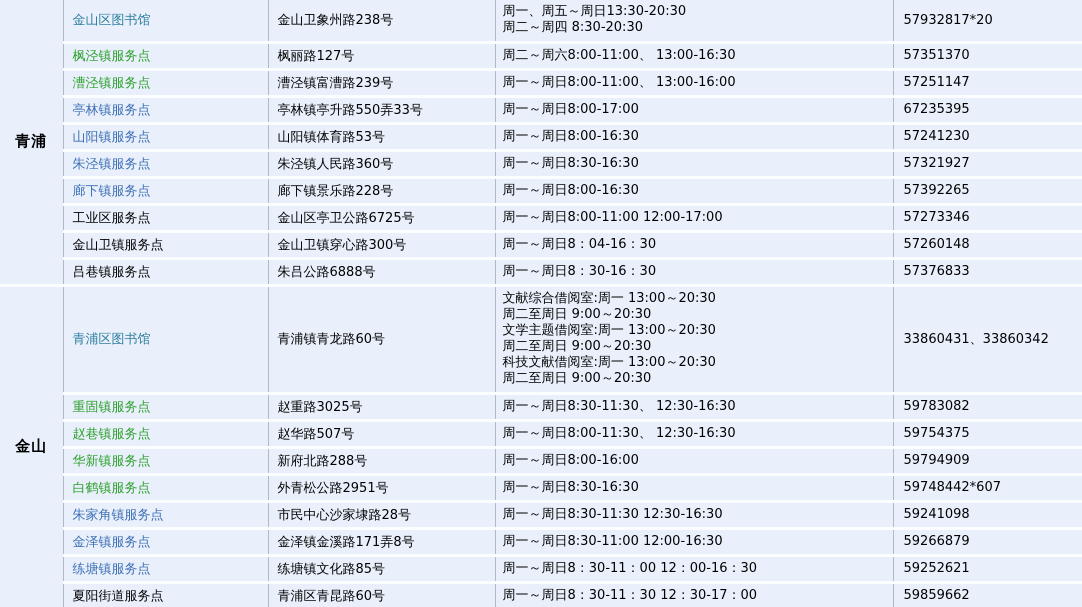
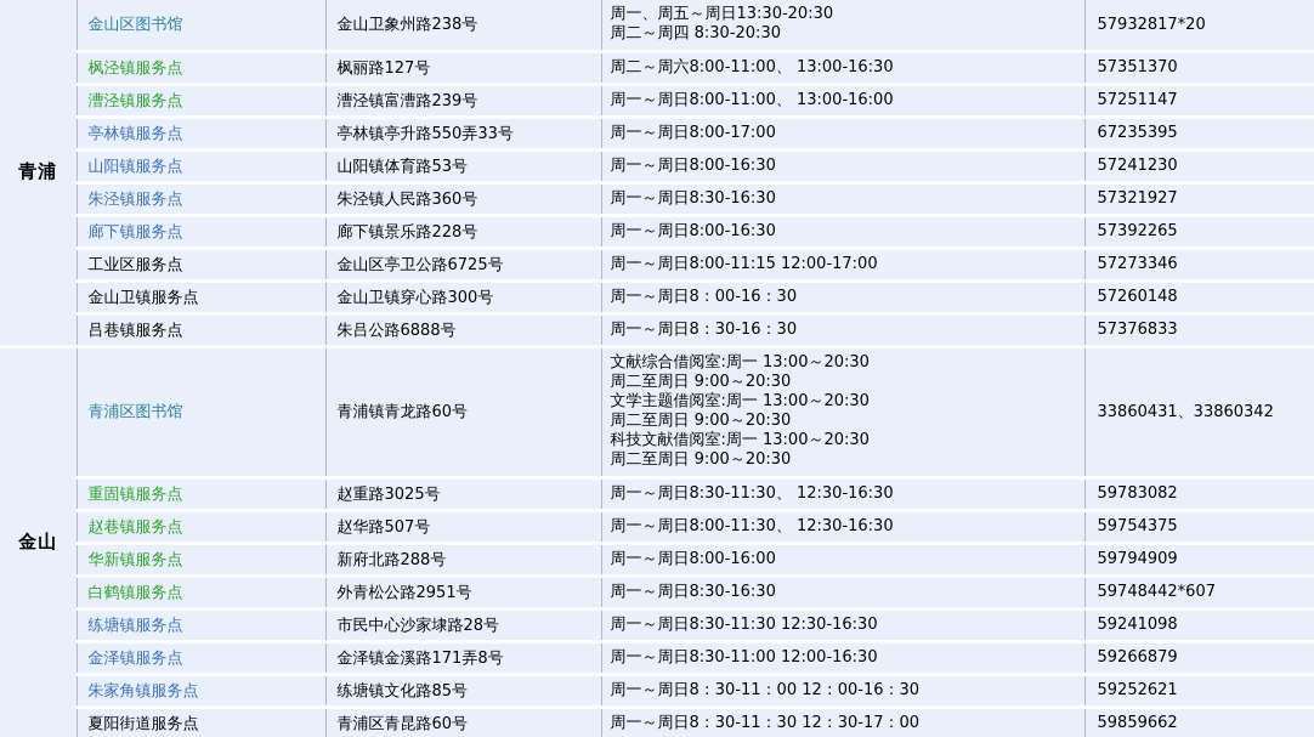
  青浦	金山区图书馆	金山卫象州路238号	周一、周五～周日13:30-20:30周二～周四 8:30-20:30	57932817*20
  枫泾镇服务点	枫丽路127号	周二～周六8:00-11:00、 13:00-16:30	57351370
  漕泾镇服务点	漕泾镇富漕路239号	周一～周日8:00-11:00、 13:00-16:00	57251147
  亭林镇服务点	亭林镇亭升路550弄33号	周一～周日8:00-17:00	67235395
  山阳镇服务点	山阳镇体育路53号	周一～周日8:00-16:30	57241230
  朱泾镇服务点	朱泾镇人民路360号	周一～周日8:30-16:30	57321927
  廊下镇服务点	廊下镇景乐路228号	周一～周日8:00-16:30	57392265
- 工业区服务点	金山区亭卫公路6725号	周一～周日8:00-11:00 12:00-17:00	57273346
+ 工业区服务点	金山区亭卫公路6725号	周一～周日8:00-11:15 12:00-17:00	57273346
- 金山卫镇服务点	金山卫镇穿心路300号	周一～周日8：04-16：30	57260148
+ 金山卫镇服务点	金山卫镇穿心路300号	周一～周日8：00-16：30	57260148
  吕巷镇服务点	朱吕公路6888号	周一～周日8：30-16：30	57376833
  金山	青浦区图书馆	青浦镇青龙路60号	文献综合借阅室:周一 13:00～20:30 周二至周日 9:00～20:30 文学主题借阅室:周一 13:00～20:30 周二至周日 9:00～20:30 科技文献借阅室:周一 13:00～20:30 周二至周日 9:00～20:30	33860431、33860342
  重固镇服务点	赵重路3025号	周一～周日8:30-11:30、 12:30-16:30	59783082
  赵巷镇服务点	赵华路507号	周一～周日8:00-11:30、 12:30-16:30	59754375
  华新镇服务点	新府北路288号	周一～周日8:00-16:00	59794909
  白鹤镇服务点	外青松公路2951号	周一～周日8:30-16:30	59748442*607
- 朱家角镇服务点	市民中心沙家埭路28号	周一～周日8:30-11:30 12:30-16:30	59241098
+ 练塘镇服务点	市民中心沙家埭路28号	周一～周日8:30-11:30 12:30-16:30	59241098
  金泽镇服务点	金泽镇金溪路171弄8号	周一～周日8:30-11:00 12:00-16:30	59266879
- 练塘镇服务点	练塘镇文化路85号	周一～周日8：30-11：00 12：00-16：30	59252621
+ 朱家角镇服务点	练塘镇文化路85号	周一～周日8：30-11：00 12：00-16：30	59252621
  夏阳街道服务点	青浦区青昆路60号	周一～周日8：30-11：30 12：30-17：00	59859662
